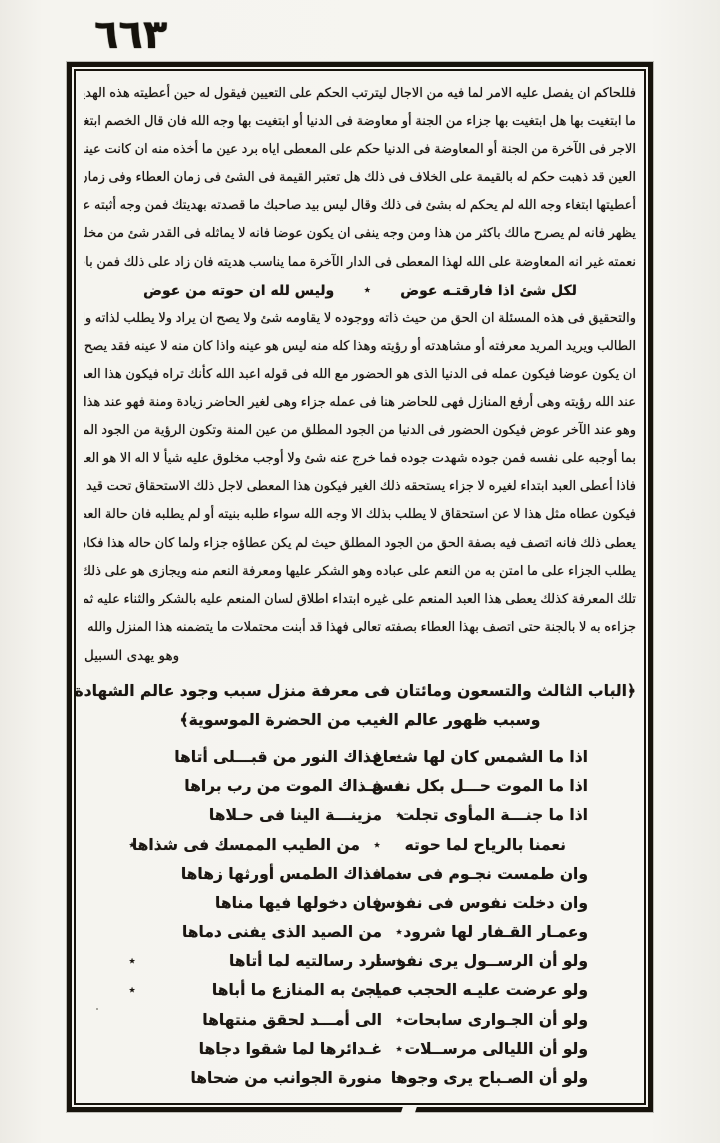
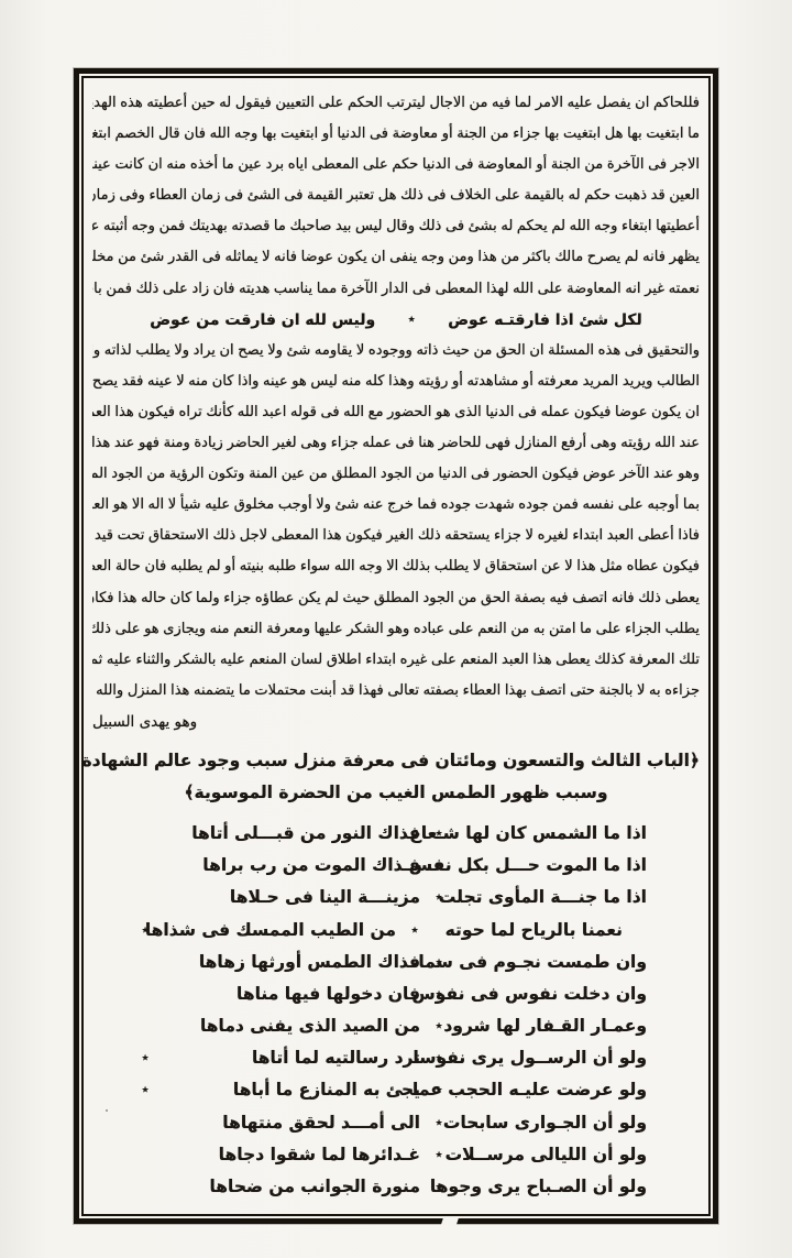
- ٦٦٣
  فللحاكم ان يفصل عليه الامر لما فيه من الاجال ليترتب الحكم على التعيين فيقول له حين أعطيته هذه الهدي
  ما ابتغيت بها هل ابتغيت بها جزاء من الجنة أو معاوضة فى الدنيا أو ابتغيت بها وجه الله فان قال الخصم ابتغ
  الاجر فى الآخرة من الجنة أو المعاوضة فى الدنيا حكم على المعطى اياه برد عين ما أخذه منه ان كانت عين
  العين قد ذهبت حكم له بالقيمة على الخلاف فى ذلك هل تعتبر القيمة فى الشئ فى زمان العطاء وفى زما
  أعطيتها ابتغاء وجه الله لم يحكم له بشئ فى ذلك وقال ليس بيد صاحبك ما قصدته بهديتك فمن وجه أثبته ع
  يظهر فانه لم يصرح مالك باكثر من هذا ومن وجه ينفى ان يكون عوضا فانه لا يماثله فى القدر شئ من مخل
  نعمته غير انه المعاوضة على الله لهذا المعطى فى الدار الآخرة مما يناسب هديته فان زاد على ذلك فمن با
  لكل شئ اذا فارقتـه عوض
  ٭
- وليس لله ان حوته من عوض
+ وليس لله ان فارقت من عوض
  والتحقيق فى هذه المسئلة ان الحق من حيث ذاته ووجوده لا يقاومه شئ ولا يصح ان يراد ولا يطلب لذاته وا
  الطالب ويريد المريد معرفته أو مشاهدته أو رؤيته وهذا كله منه ليس هو عينه واذا كان منه لا عينه فقد يصح
  ان يكون عوضا فيكون عمله فى الدنيا الذى هو الحضور مع الله فى قوله اعبد الله كأنك تراه فيكون هذا العم
  عند الله رؤيته وهى أرفع المنازل فهى للحاضر هنا فى عمله جزاء وهى لغير الحاضر زيادة ومنة فهو عند هذا
  وهو عند الآخر عوض فيكون الحضور فى الدنيا من الجود المطلق من عين المنة وتكون الرؤية من الجود الم
  بما أوجبه على نفسه فمن جوده شهدت جوده فما خرج عنه شئ ولا أوجب مخلوق عليه شيأ لا اله الا هو الع
  فاذا أعطى العبد ابتداء لغيره لا جزاء يستحقه ذلك الغير فيكون هذا المعطى لاجل ذلك الاستحقاق تحت قيد
  فيكون عطاه مثل هذا لا عن استحقاق لا يطلب بذلك الا وجه الله سواء طلبه بنيته أو لم يطلبه فان حالة الع
  يعطى ذلك فانه اتصف فيه بصفة الحق من الجود المطلق حيث لم يكن عطاؤه جزاء ولما كان حاله هذا فكا
  يطلب الجزاء على ما امتن به من النعم على عباده وهو الشكر عليها ومعرفة النعم منه ويجازى هو على ذلك
  تلك المعرفة كذلك يعطى هذا العبد المنعم على غيره ابتداء اطلاق لسان المنعم عليه بالشكر والثناء عليه ثم
  جزاءه به لا بالجنة حتى اتصف بهذا العطاء بصفته تعالى فهذا قد أبنت محتملات ما يتضمنه هذا المنزل والله
  وهو يهدى السبيل
  ﴿الباب الثالث والتسعون ومائتان فى معرفة منزل سبب وجود عالم الشهادة
- وسبب ظهور عالم الغيب من الحضرة الموسوية﴾
+ وسبب ظهور الطمس الغيب من الحضرة الموسوية﴾
  اذا ما الشمس كان لها شـعاع
  ٭
  فذاك النور من قبـــلى أتاها
  اذا ما الموت حـــل بكل نفس
  ٭
  فـذاك الموت من رب براها
  اذا ما جنـــة المأوى تجلت
  ٭
  مزينـــة الينا فى حـلاها
  ٭
  نعمنا بالرياح لما حوته
  ٭
  من الطيب الممسك فى شذاها
  وان طمست نجـوم فى سماء
  ٭
  فذاك الطمس أورثها زهاها
  وان دخلت نفوس فى نفوس
  ٭
  فان دخولها فيها مناها
  وعمـار القـفار لها شرود
  ٭
  من الصيد الذى يفنى دماها
  ٭
  ولو أن الرســول يرى نفوسا
  ٭
  ترد رسالتيه لما أتاها
  ٭
  ولو عرضت عليـه الحجب عما
  ٭
  يجئ به المنازع ما أباها
  ولو أن الجـوارى سابحات
  ٭
  الى أمـــد لحقق منتهاها
  ولو أن الليالى مرســلات
  ٭
  غـدائرها لما شقوا دجاها
  ولو أن الصـباح يرى وجوها
  ٭
  منورة الجوانب من ضحاها
